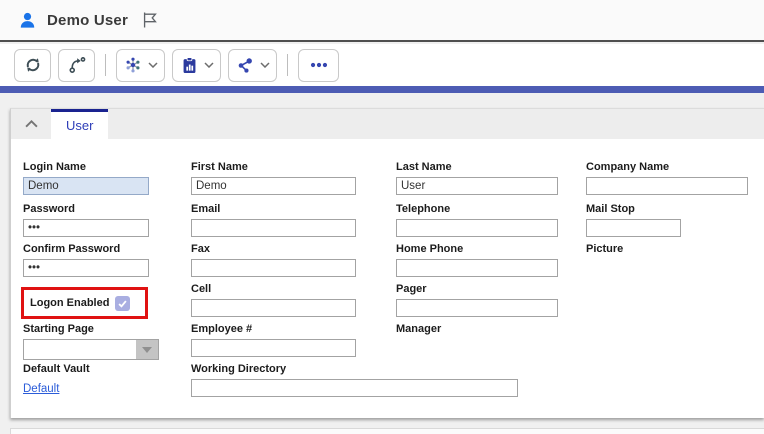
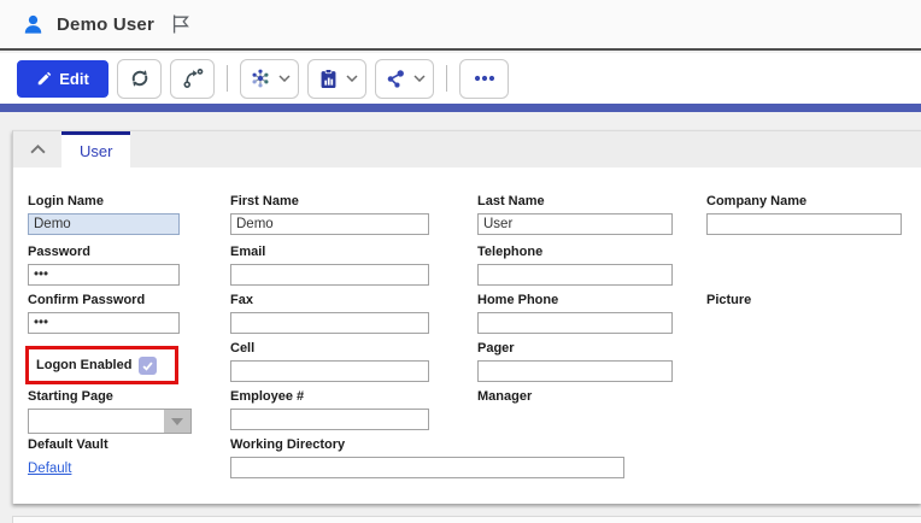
  Demo User
+ Edit
  User
  Login Name
  Demo
  First Name
  Demo
  Last Name
  User
  Company Name
  Password
  •••
  Email
  Telephone
- Mail Stop
  Confirm Password
  •••
  Fax
  Home Phone
  Picture
  Logon Enabled
  Cell
  Pager
  Starting Page
  Employee #
  Manager
  Default Vault
  Default
  Working Directory
